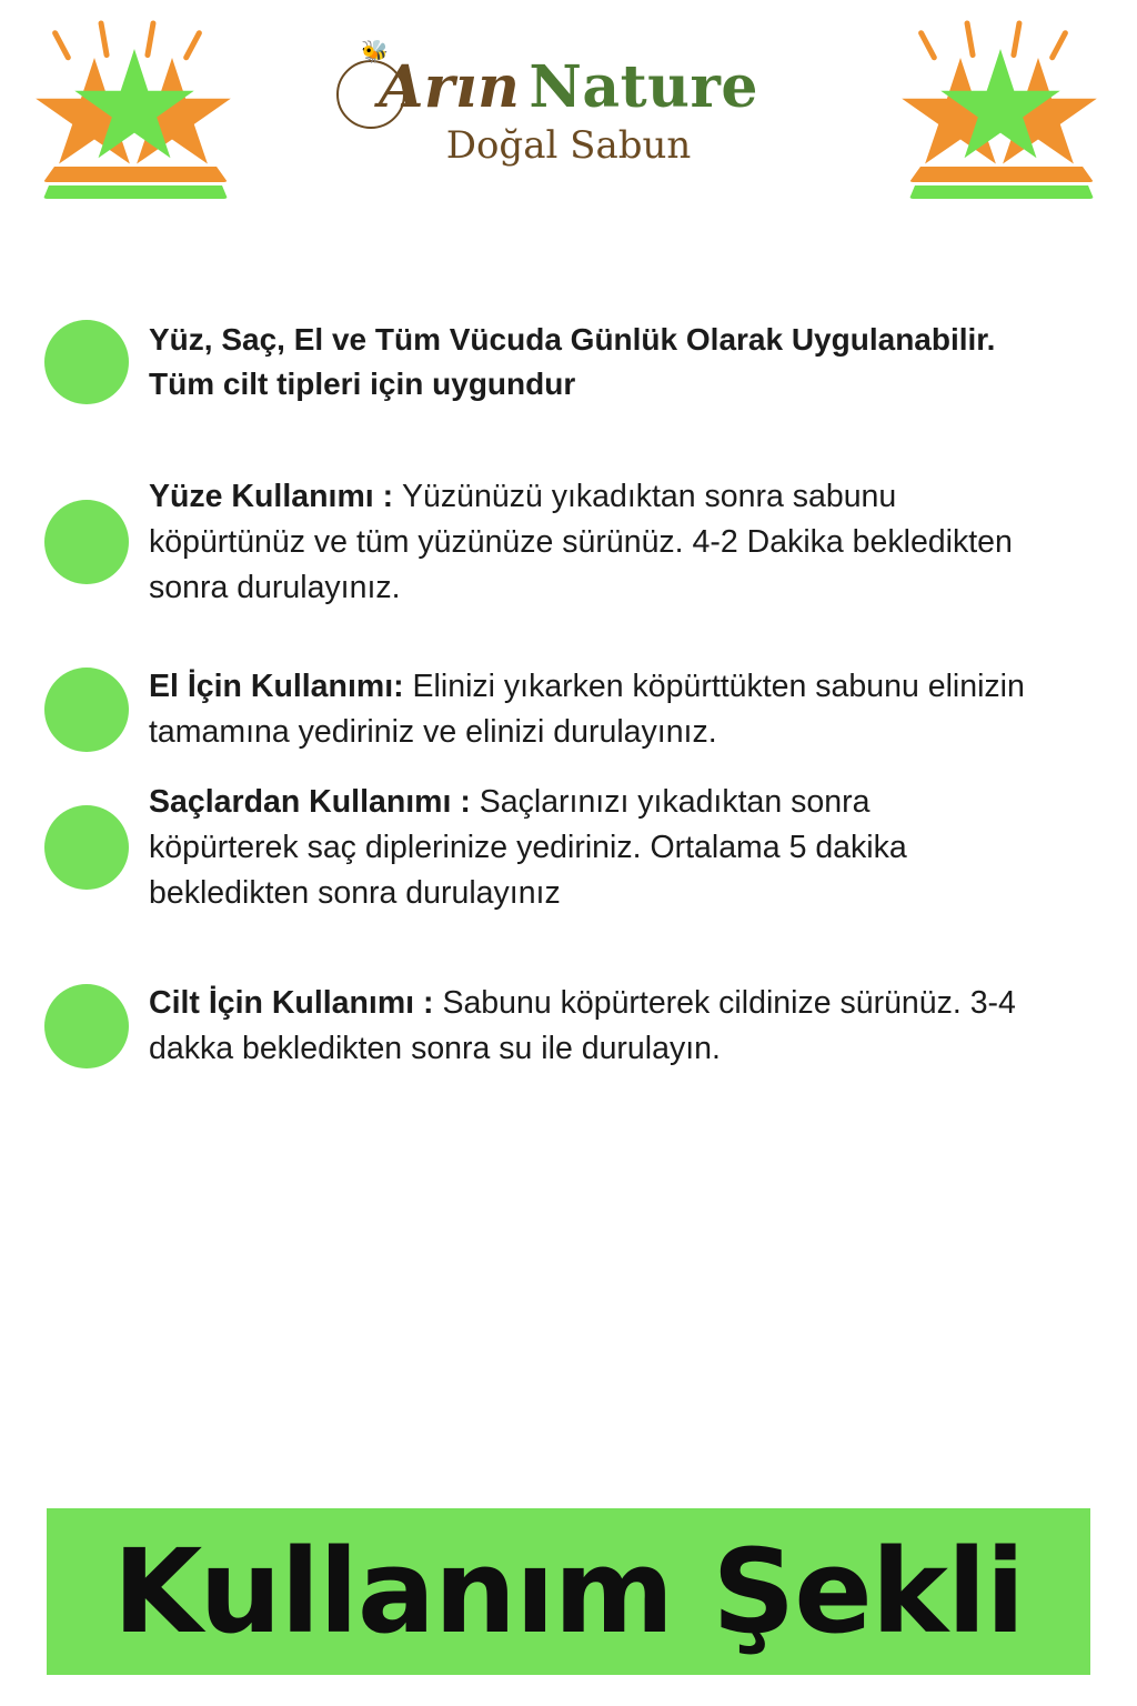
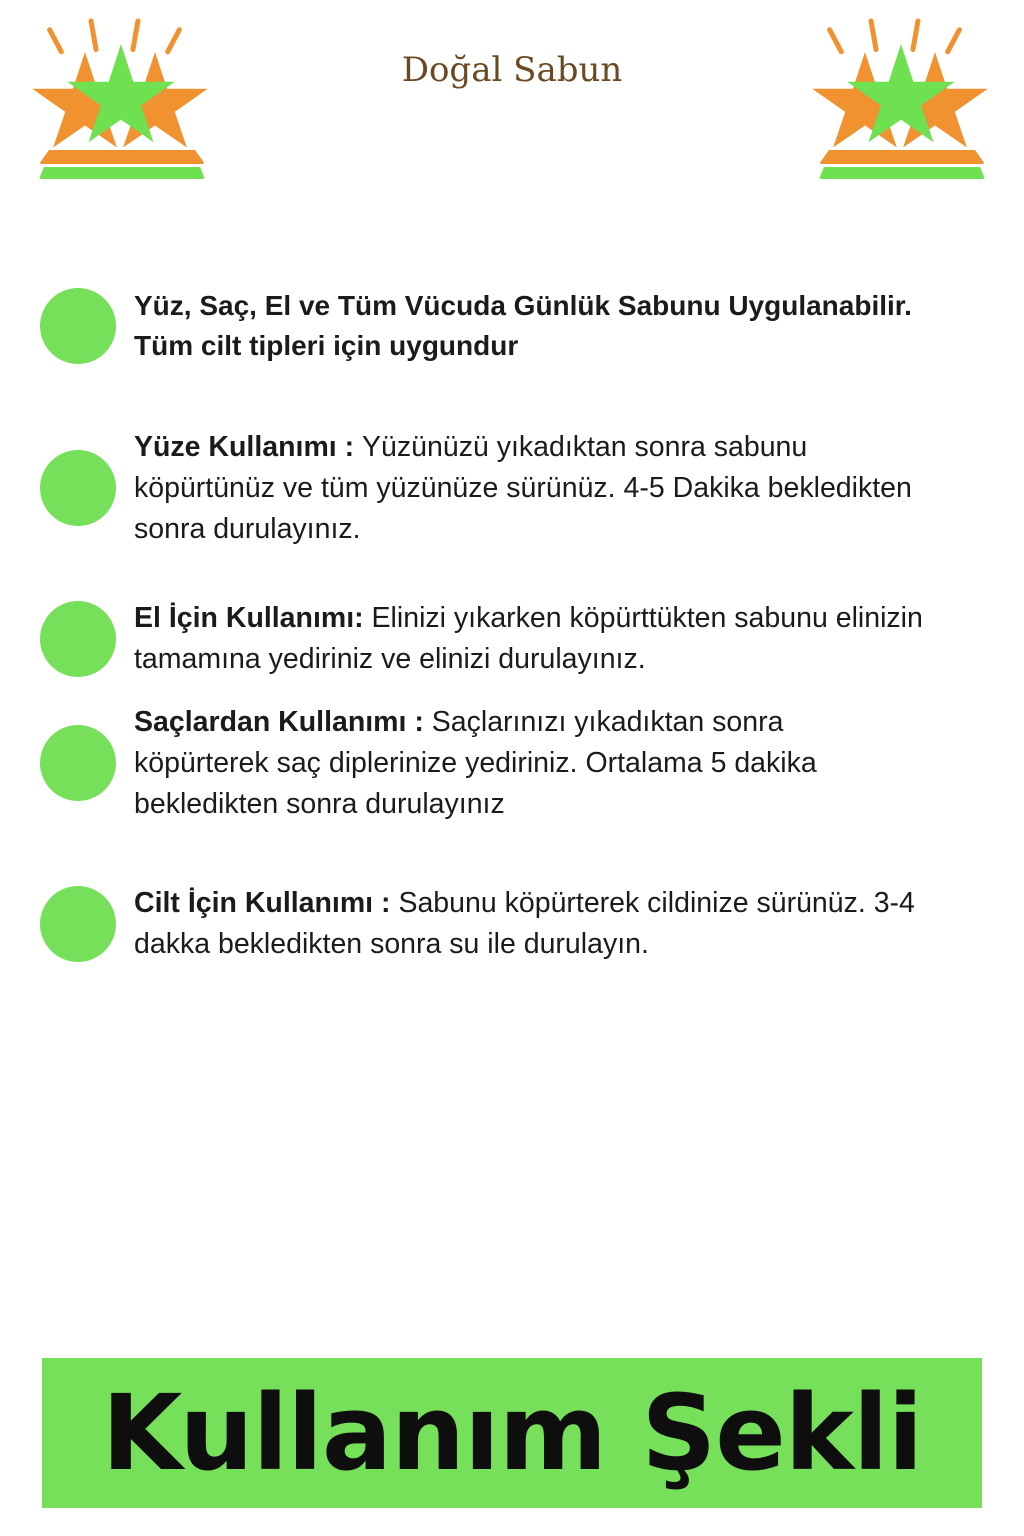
- 🐝
- Arın
- Nature
  Doğal Sabun
- Yüz, Saç, El ve Tüm Vücuda Günlük Olarak Uygulanabilir. Tüm cilt tipleri için uygundur
+ Yüz, Saç, El ve Tüm Vücuda Günlük Sabunu Uygulanabilir. Tüm cilt tipleri için uygundur
- Yüze Kullanımı : Yüzünüzü yıkadıktan sonra sabunu köpürtünüz ve tüm yüzünüze sürünüz. 4-2 Dakika bekledikten sonra durulayınız.
+ Yüze Kullanımı : Yüzünüzü yıkadıktan sonra sabunu köpürtünüz ve tüm yüzünüze sürünüz. 4-5 Dakika bekledikten sonra durulayınız.
  El İçin Kullanımı: Elinizi yıkarken köpürttükten sabunu elinizin tamamına yediriniz ve elinizi durulayınız.
  Saçlardan Kullanımı : Saçlarınızı yıkadıktan sonra köpürterek saç diplerinize yediriniz. Ortalama 5 dakika bekledikten sonra durulayınız
  Cilt İçin Kullanımı : Sabunu köpürterek cildinize sürünüz. 3-4 dakka bekledikten sonra su ile durulayın.
  Kullanım Şekli
